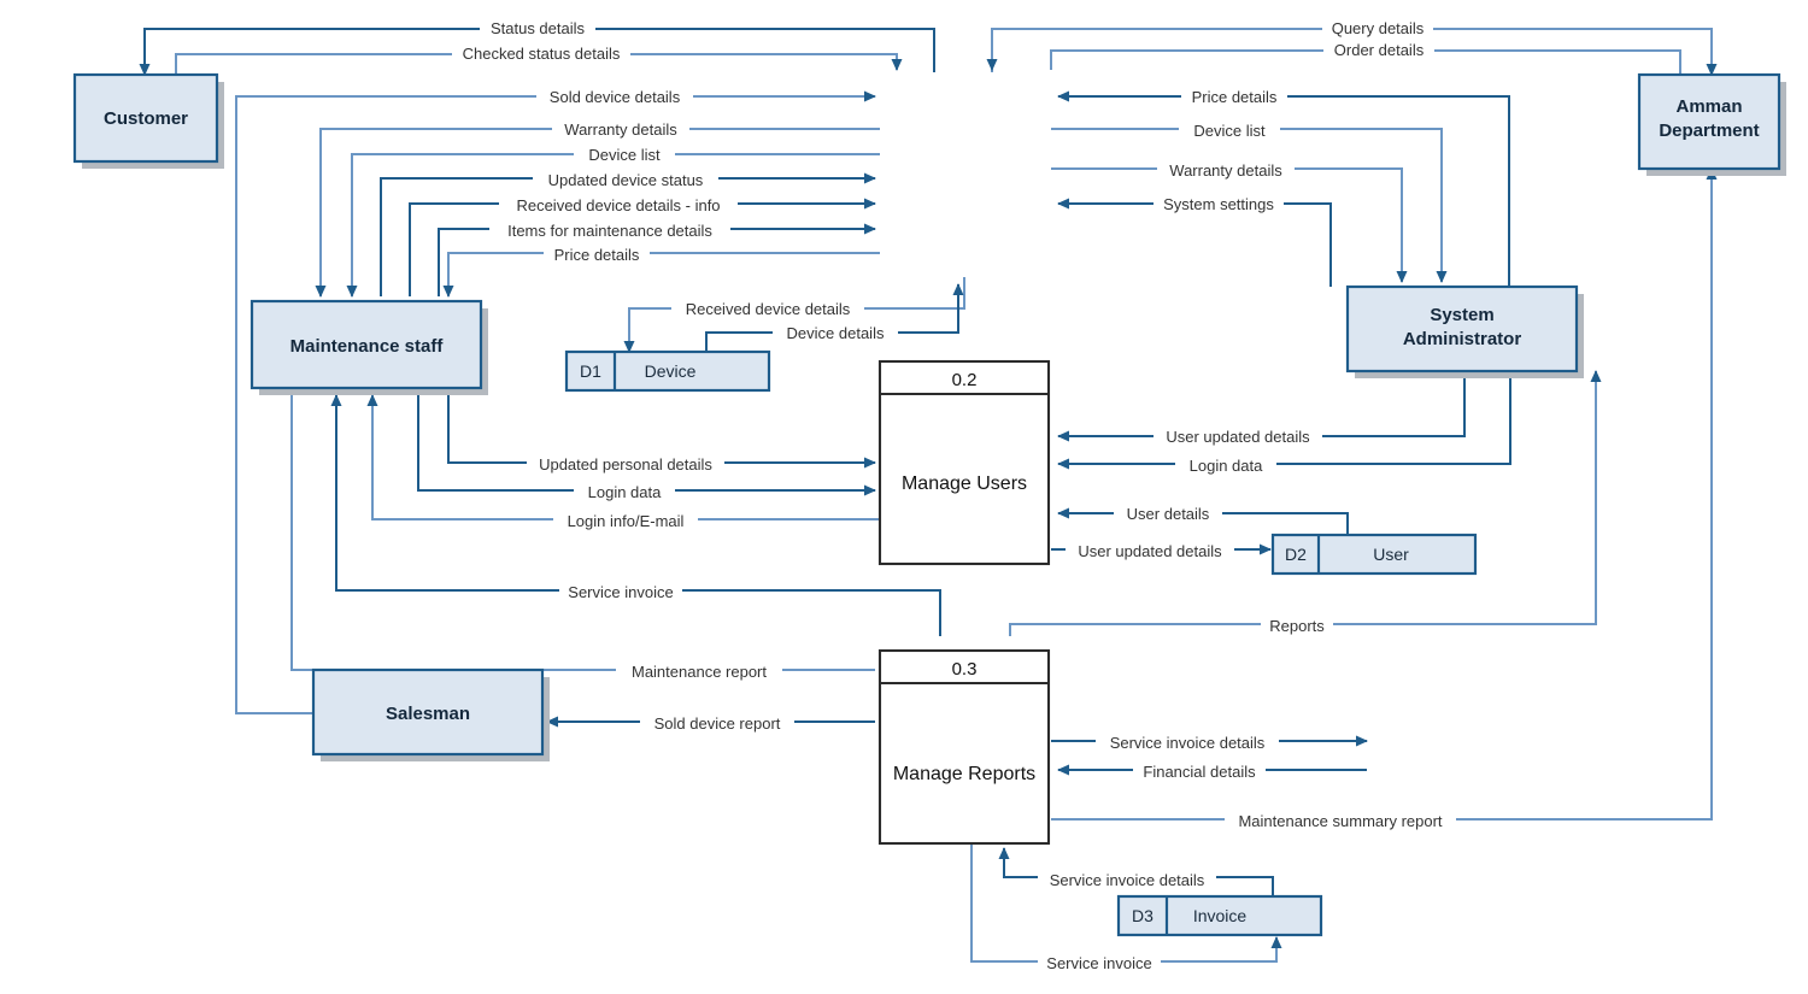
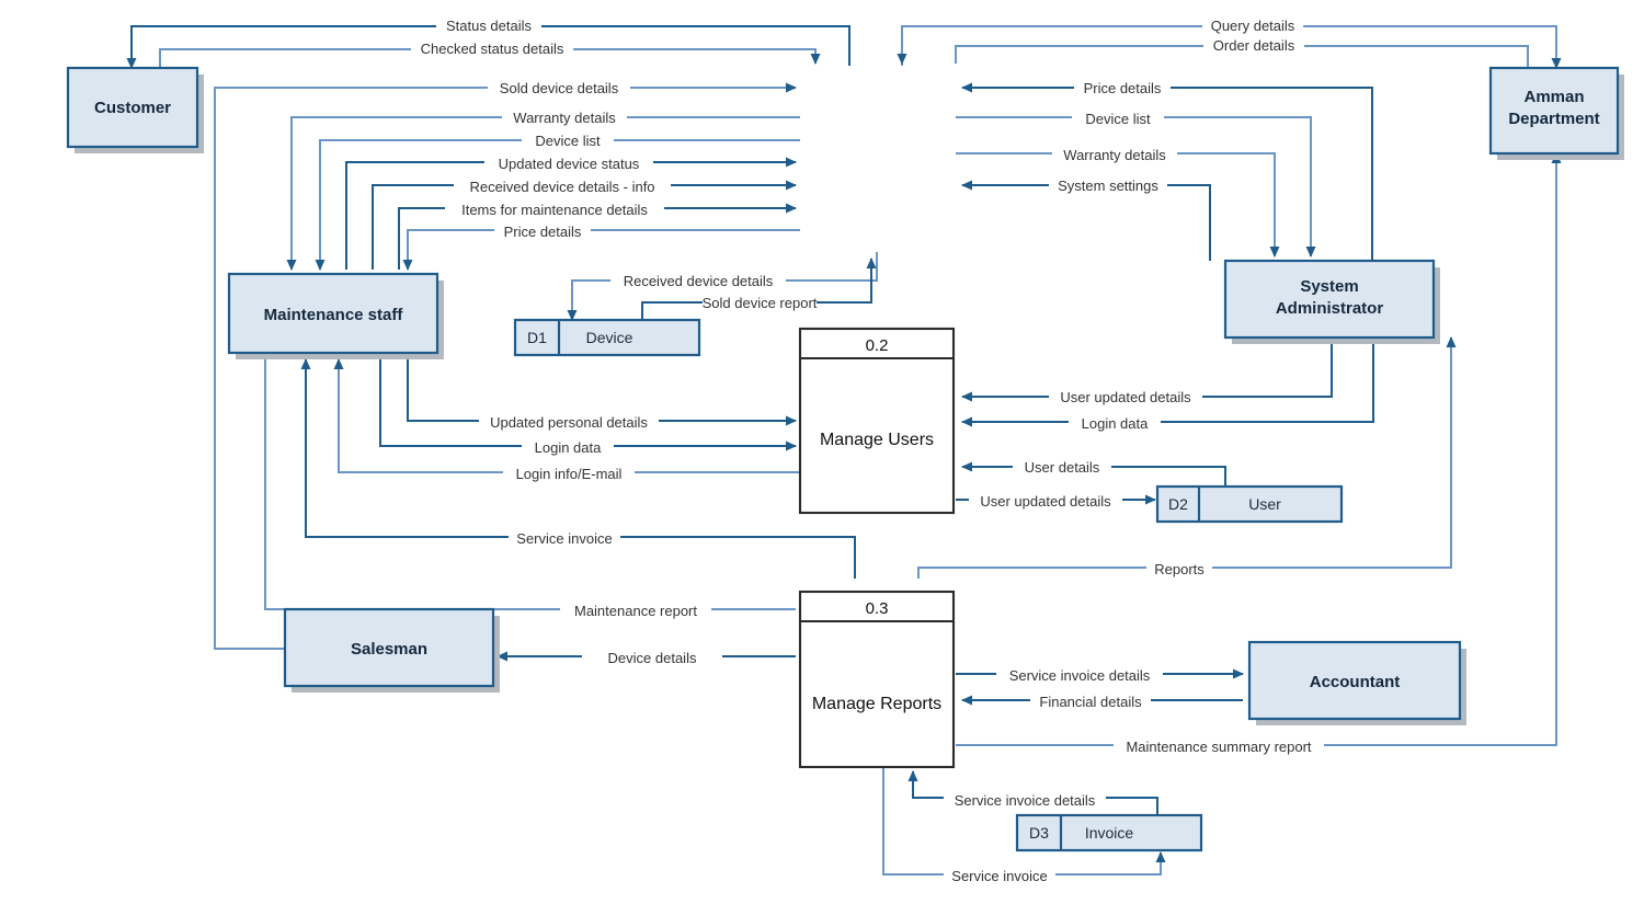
  Customer
  Amman
  Department
  Maintenance staff
  System
  Administrator
  Salesman
+ Accountant
  0.2
  Manage Users
  0.3
  Manage Reports
  D1
  Device
  D2
  User
  D3
  Invoice
  Status details
  Checked status details
  Query details
  Order details
  Sold device details
  Warranty details
  Device list
  Updated device status
  Received device details - info
  Items for maintenance details
  Price details
  Price details
  Device list
  Warranty details
  System settings
  Received device details
- Device details
+ Sold device report
  User updated details
  Login data
  User details
  User updated details
  Updated personal details
  Login data
  Login info/E-mail
  Service invoice
  Maintenance report
- Sold device report
+ Device details
  Reports
  Service invoice details
  Financial details
  Maintenance summary report
  Service invoice details
  Service invoice
